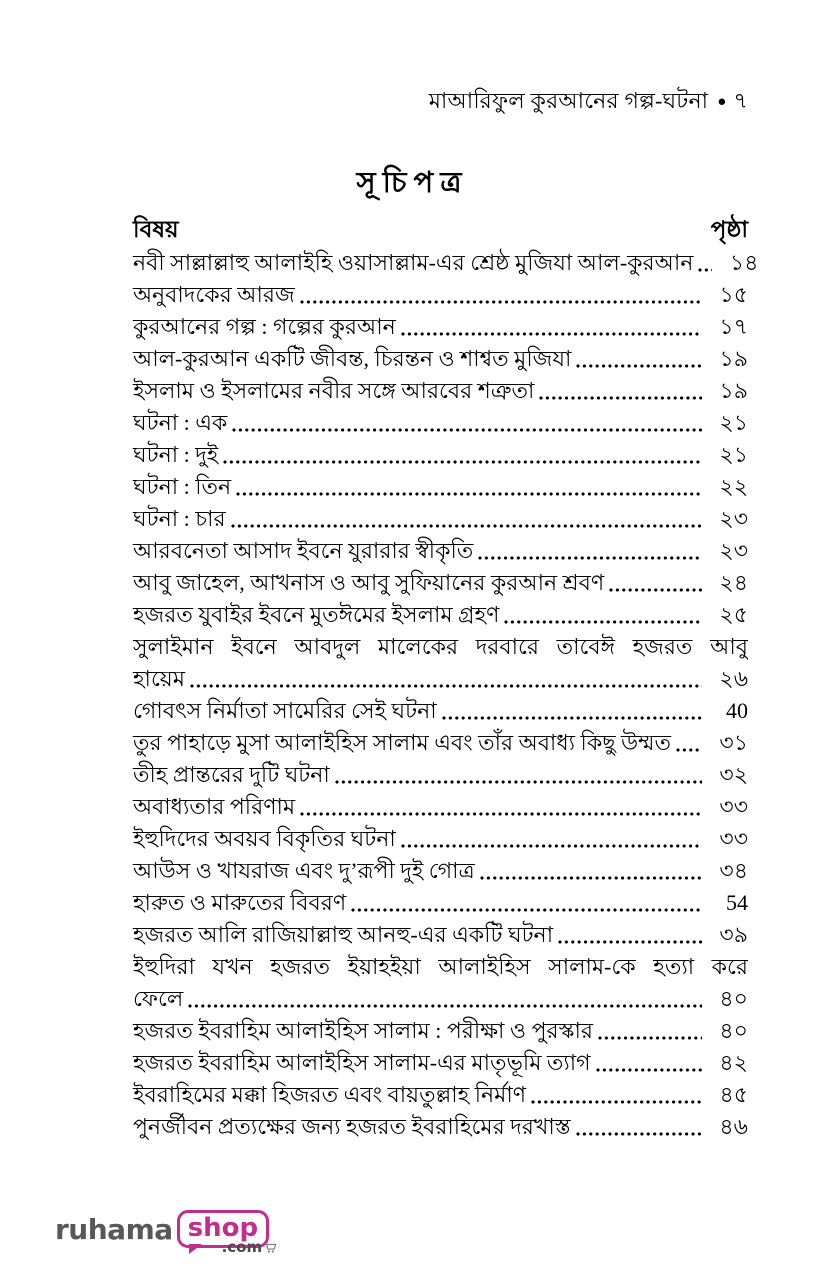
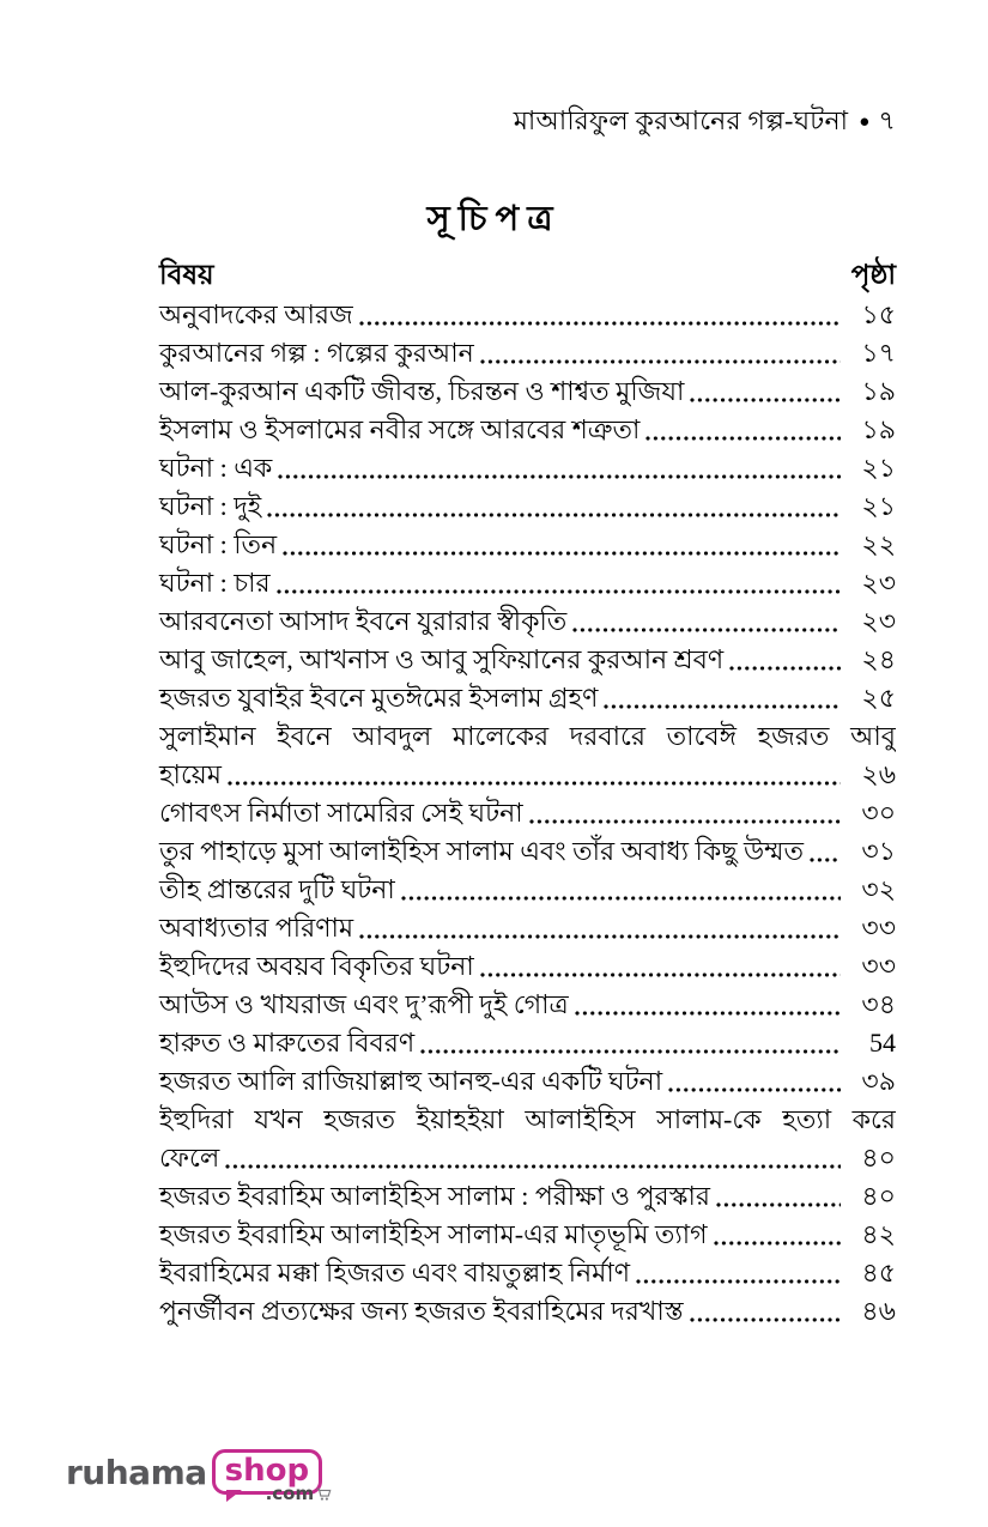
  মাআরিফুল কুরআনের গল্প-ঘটনা ● ৭
  সূচিপত্র
  বিষয়
  পৃষ্ঠা
- নবী সাল্লাল্লাহু আলাইহি ওয়াসাল্লাম-এর শ্রেষ্ঠ মুজিযা আল-কুরআন
- ১৪
  অনুবাদকের আরজ
  ১৫
  কুরআনের গল্প : গল্পের কুরআন
  ১৭
  আল-কুরআন একটি জীবন্ত, চিরন্তন ও শাশ্বত মুজিযা
  ১৯
  ইসলাম ও ইসলামের নবীর সঙ্গে আরবের শত্রুতা
  ১৯
  ঘটনা : এক
  ২১
  ঘটনা : দুই
  ২১
  ঘটনা : তিন
  ২২
  ঘটনা : চার
  ২৩
  আরবনেতা আসাদ ইবনে যুরারার স্বীকৃতি
  ২৩
  আবু জাহেল, আখনাস ও আবু সুফিয়ানের কুরআন শ্রবণ
  ২৪
  হজরত যুবাইর ইবনে মুতঈমের ইসলাম গ্রহণ
  ২৫
  সুলাইমান ইবনে আবদুল মালেকের দরবারে তাবেঈ হজরত আবু
  হায়েম
  ২৬
  গোবৎস নির্মাতা সামেরির সেই ঘটনা
- 40
+ ৩০
  তুর পাহাড়ে মুসা আলাইহিস সালাম এবং তাঁর অবাধ্য কিছু উম্মত
  ৩১
  তীহ প্রান্তরের দুটি ঘটনা
  ৩২
  অবাধ্যতার পরিণাম
  ৩৩
  ইহুদিদের অবয়ব বিকৃতির ঘটনা
  ৩৩
  আউস ও খাযরাজ এবং দু’রূপী দুই গোত্র
  ৩৪
  হারুত ও মারুতের বিবরণ
  54
  হজরত আলি রাজিয়াল্লাহু আনহু-এর একটি ঘটনা
  ৩৯
  ইহুদিরা যখন হজরত ইয়াহইয়া আলাইহিস সালাম-কে হত্যা করে
  ফেলে
  ৪০
  হজরত ইবরাহিম আলাইহিস সালাম : পরীক্ষা ও পুরস্কার
  ৪০
  হজরত ইবরাহিম আলাইহিস সালাম-এর মাতৃভূমি ত্যাগ
  ৪২
  ইবরাহিমের মক্কা হিজরত এবং বায়তুল্লাহ নির্মাণ
  ৪৫
  পুনর্জীবন প্রত্যক্ষের জন্য হজরত ইবরাহিমের দরখাস্ত
  ৪৬
  ruhama
  shop
  .com
